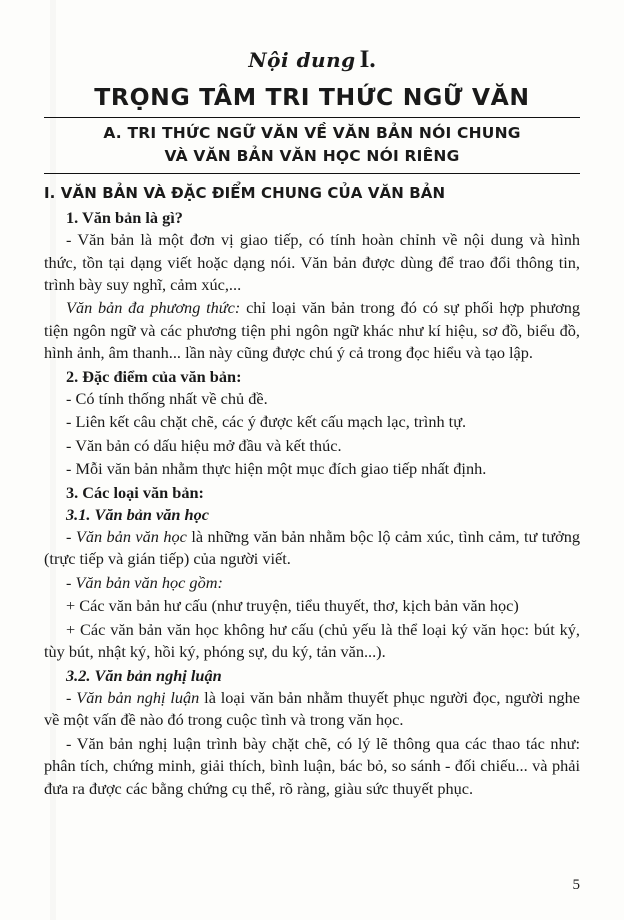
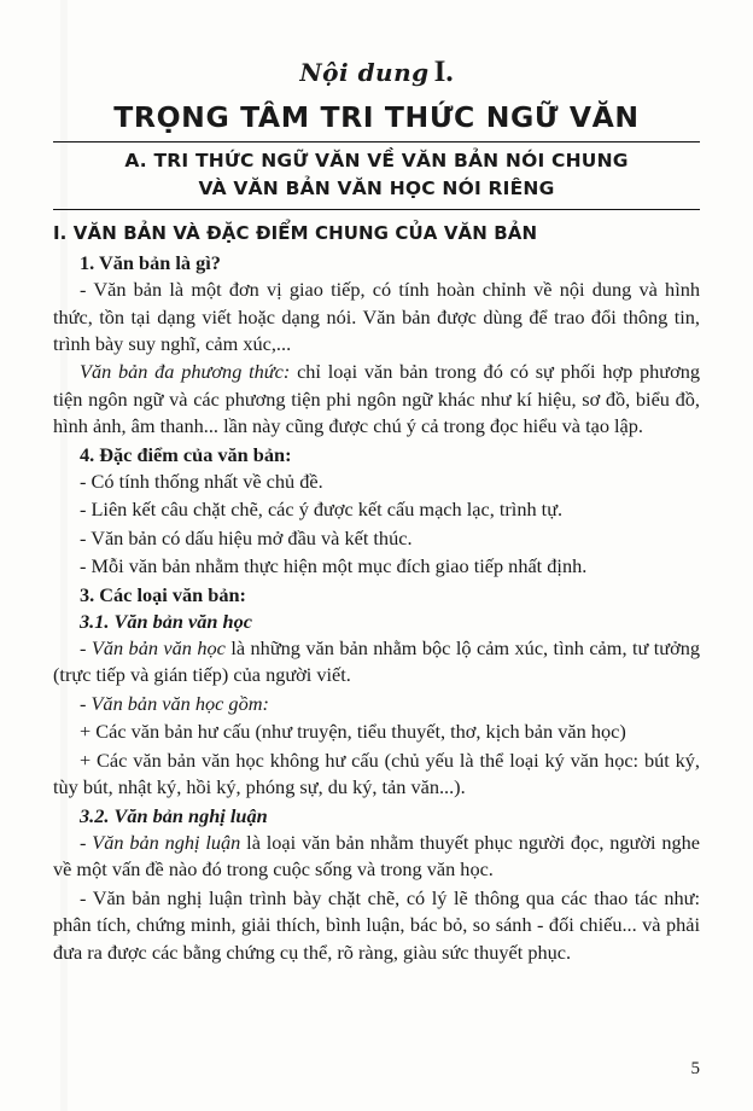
  Nội dung I.
  TRỌNG TÂM TRI THỨC NGỮ VĂN
  A. TRI THỨC NGỮ VĂN VỀ VĂN BẢN NÓI CHUNG
  VÀ VĂN BẢN VĂN HỌC NÓI RIÊNG
  I. VĂN BẢN VÀ ĐẶC ĐIỂM CHUNG CỦA VĂN BẢN
  1. Văn bản là gì?
  - Văn bản là một đơn vị giao tiếp, có tính hoàn chỉnh về nội dung và hình thức, tồn tại dạng viết hoặc dạng nói. Văn bản được dùng để trao đổi thông tin, trình bày suy nghĩ, cảm xúc,...
  Văn bản đa phương thức: chỉ loại văn bản trong đó có sự phối hợp phương tiện ngôn ngữ và các phương tiện phi ngôn ngữ khác như kí hiệu, sơ đồ, biểu đồ, hình ảnh, âm thanh... lần này cũng được chú ý cả trong đọc hiểu và tạo lập.
- 2. Đặc điểm của văn bản:
+ 4. Đặc điểm của văn bản:
  - Có tính thống nhất về chủ đề.
  - Liên kết câu chặt chẽ, các ý được kết cấu mạch lạc, trình tự.
  - Văn bản có dấu hiệu mở đầu và kết thúc.
  - Mỗi văn bản nhằm thực hiện một mục đích giao tiếp nhất định.
  3. Các loại văn bản:
  3.1. Văn bản văn học
  - Văn bản văn học là những văn bản nhằm bộc lộ cảm xúc, tình cảm, tư tưởng (trực tiếp và gián tiếp) của người viết.
  - Văn bản văn học gồm:
  + Các văn bản hư cấu (như truyện, tiểu thuyết, thơ, kịch bản văn học)
  + Các văn bản văn học không hư cấu (chủ yếu là thể loại ký văn học: bút ký, tùy bút, nhật ký, hồi ký, phóng sự, du ký, tản văn...).
  3.2. Văn bản nghị luận
- - Văn bản nghị luận là loại văn bản nhằm thuyết phục người đọc, người nghe về một vấn đề nào đó trong cuộc tình và trong văn học.
+ - Văn bản nghị luận là loại văn bản nhằm thuyết phục người đọc, người nghe về một vấn đề nào đó trong cuộc sống và trong văn học.
  - Văn bản nghị luận trình bày chặt chẽ, có lý lẽ thông qua các thao tác như: phân tích, chứng minh, giải thích, bình luận, bác bỏ, so sánh - đối chiếu... và phải đưa ra được các bằng chứng cụ thể, rõ ràng, giàu sức thuyết phục.
  5
